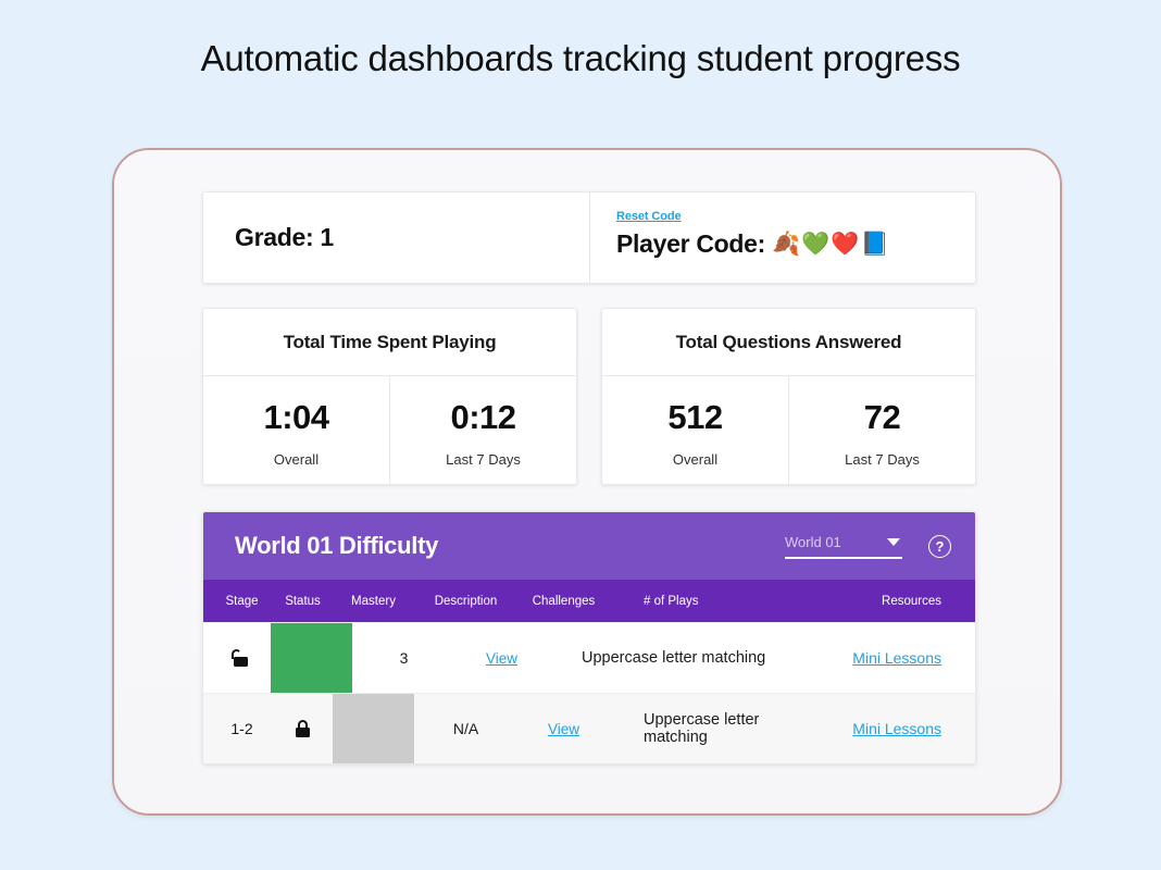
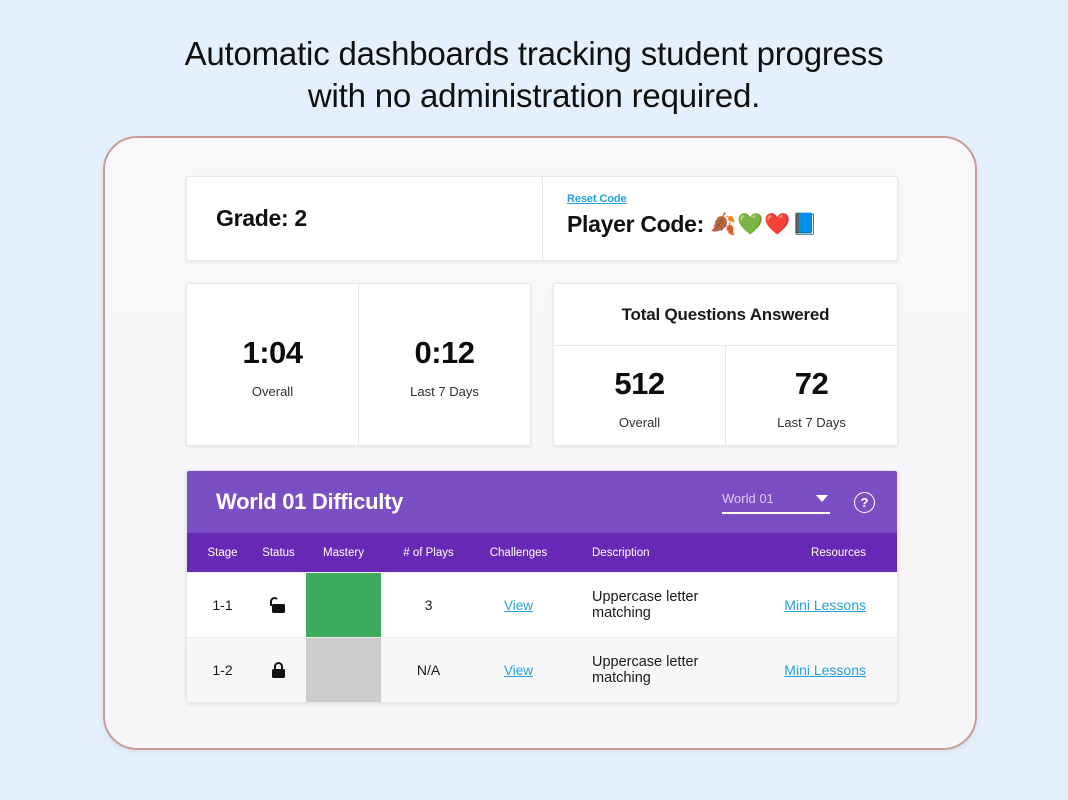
  Automatic dashboards tracking student progress
+ with no administration required.
- Grade: 1
+ Grade: 2
  Reset Code
  Player Code:
  🍂💚❤️📘
- Total Time Spent Playing
  1:04
  Overall
  0:12
  Last 7 Days
  Total Questions Answered
  512
  Overall
  72
  Last 7 Days
  World 01 Difficulty
  World 01
  ?
  Stage
  Status
  Mastery
- Description
+ # of Plays
  Challenges
- # of Plays
+ Description
  Resources
+ 1-1
  3
  View
  Uppercase letter matching
  Mini Lessons
  1-2
  N/A
  View
  Uppercase letter matching
  Mini Lessons
